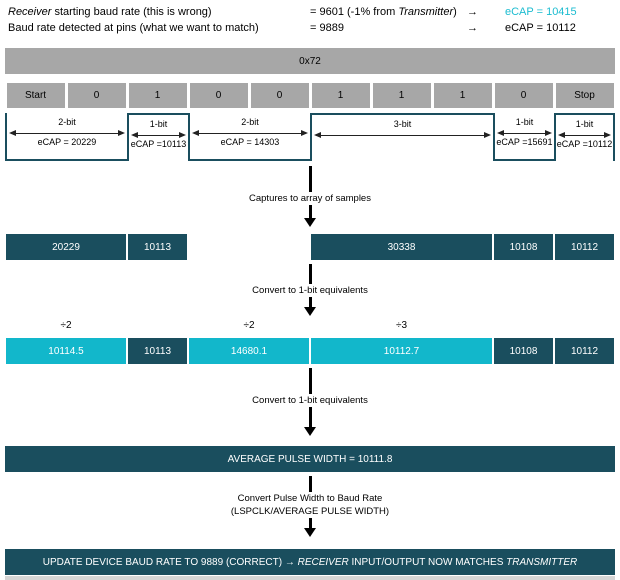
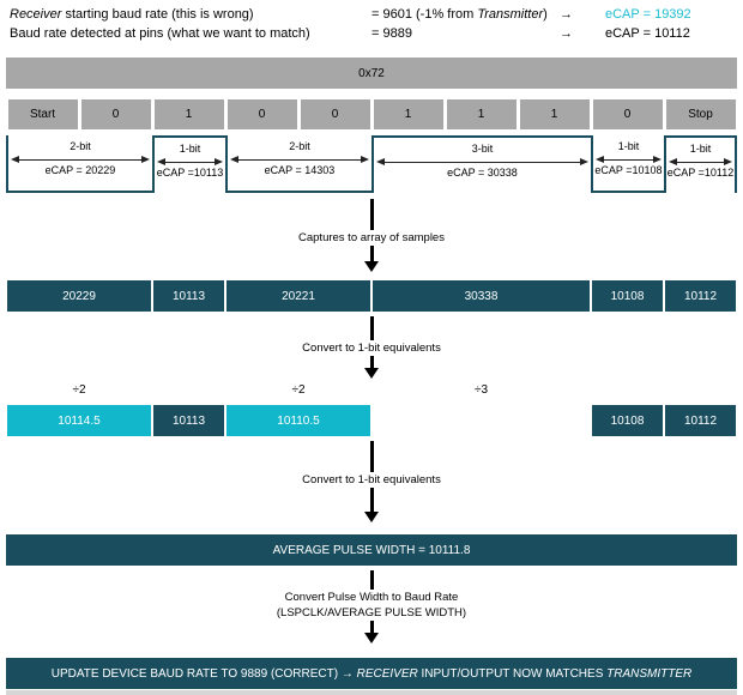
  Receiver starting baud rate (this is wrong)
  = 9601 (-1% from Transmitter)
  →
- eCAP = 10415
+ eCAP = 19392
  Baud rate detected at pins (what we want to match)
  = 9889
  →
  eCAP = 10112
  0x72
  Start
  0
  1
  0
  0
  1
  1
  1
  0
  Stop
  2-bit
  eCAP = 20229
  1-bit
  eCAP =10113
  2-bit
  eCAP = 14303
  3-bit
+ eCAP = 30338
  1-bit
- eCAP =15691
+ eCAP =10108
  1-bit
  eCAP =10112
  Captures to array of samples
  20229
  10113
+ 20221
  30338
  10108
  10112
  Convert to 1-bit equivalents
  ÷2
  ÷2
  ÷3
  10114.5
  10113
- 14680.1
+ 10110.5
- 10112.7
  10108
  10112
  Convert to 1-bit equivalents
  AVERAGE PULSE WIDTH = 10111.8
  Convert Pulse Width to Baud Rate
  (LSPCLK/AVERAGE PULSE WIDTH)
  UPDATE DEVICE BAUD RATE TO 9889 (CORRECT) →
  RECEIVER
  INPUT/OUTPUT NOW MATCHES
  TRANSMITTER
